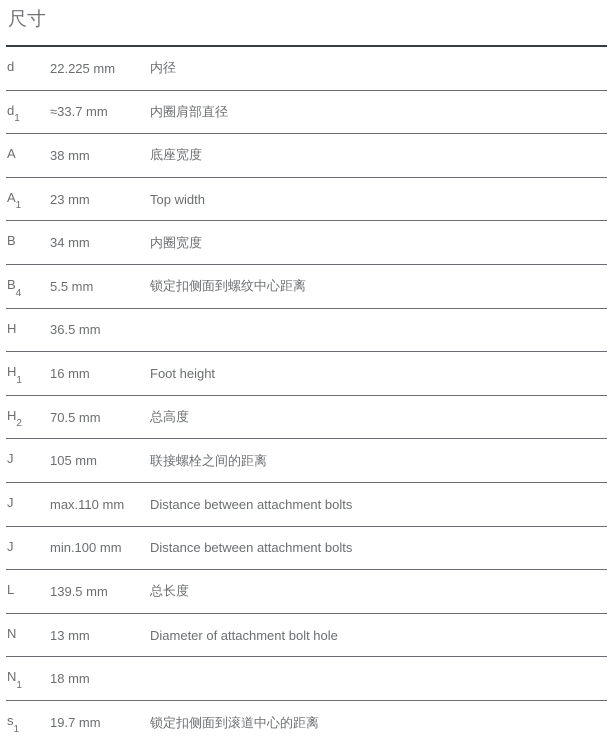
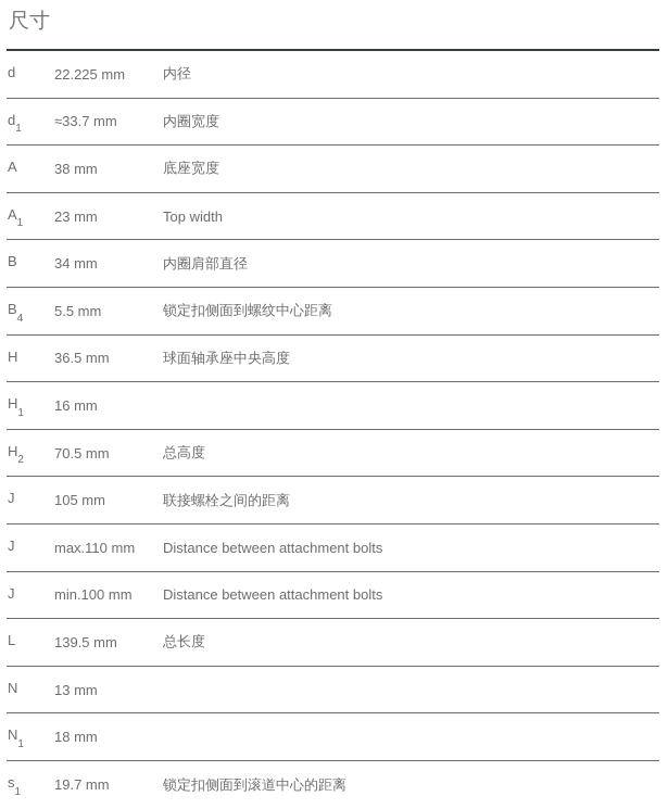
  尺寸
  d
  22.225 mm
  内径
  d1
  ≈33.7 mm
- 内圈肩部直径
+ 内圈宽度
  A
  38 mm
  底座宽度
  A1
  23 mm
  Top width
  B
  34 mm
- 内圈宽度
+ 内圈肩部直径
  B4
  5.5 mm
  锁定扣侧面到螺纹中心距离
  H
  36.5 mm
+ 球面轴承座中央高度
  H1
  16 mm
- Foot height
  H2
  70.5 mm
  总高度
  J
  105 mm
  联接螺栓之间的距离
  J
  max.110 mm
  Distance between attachment bolts
  J
  min.100 mm
  Distance between attachment bolts
  L
  139.5 mm
  总长度
  N
  13 mm
- Diameter of attachment bolt hole
  N1
  18 mm
  s1
  19.7 mm
  锁定扣侧面到滚道中心的距离
